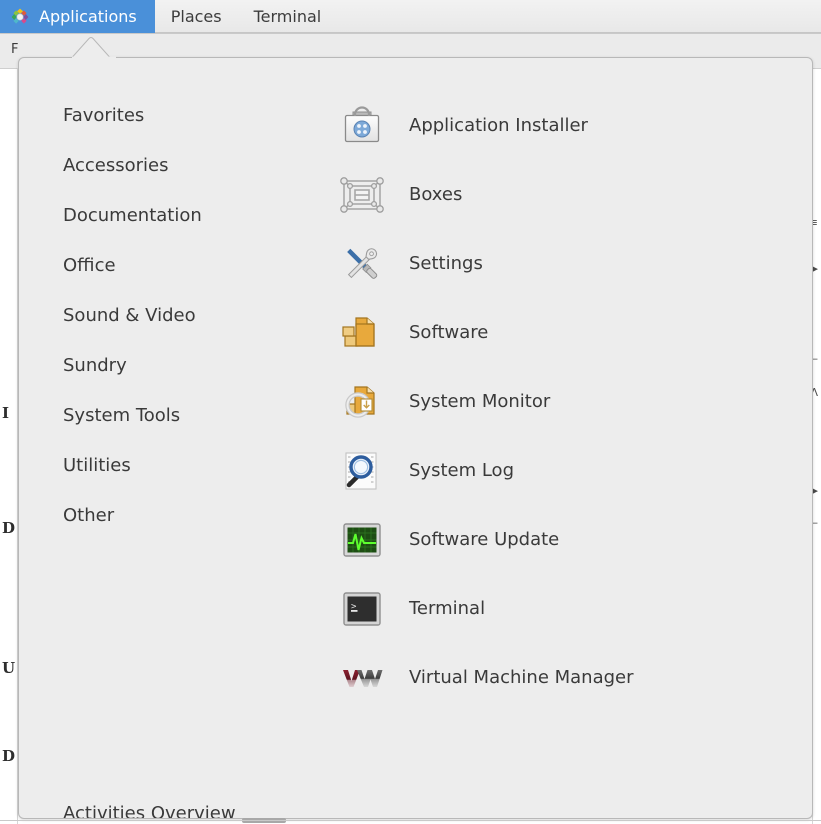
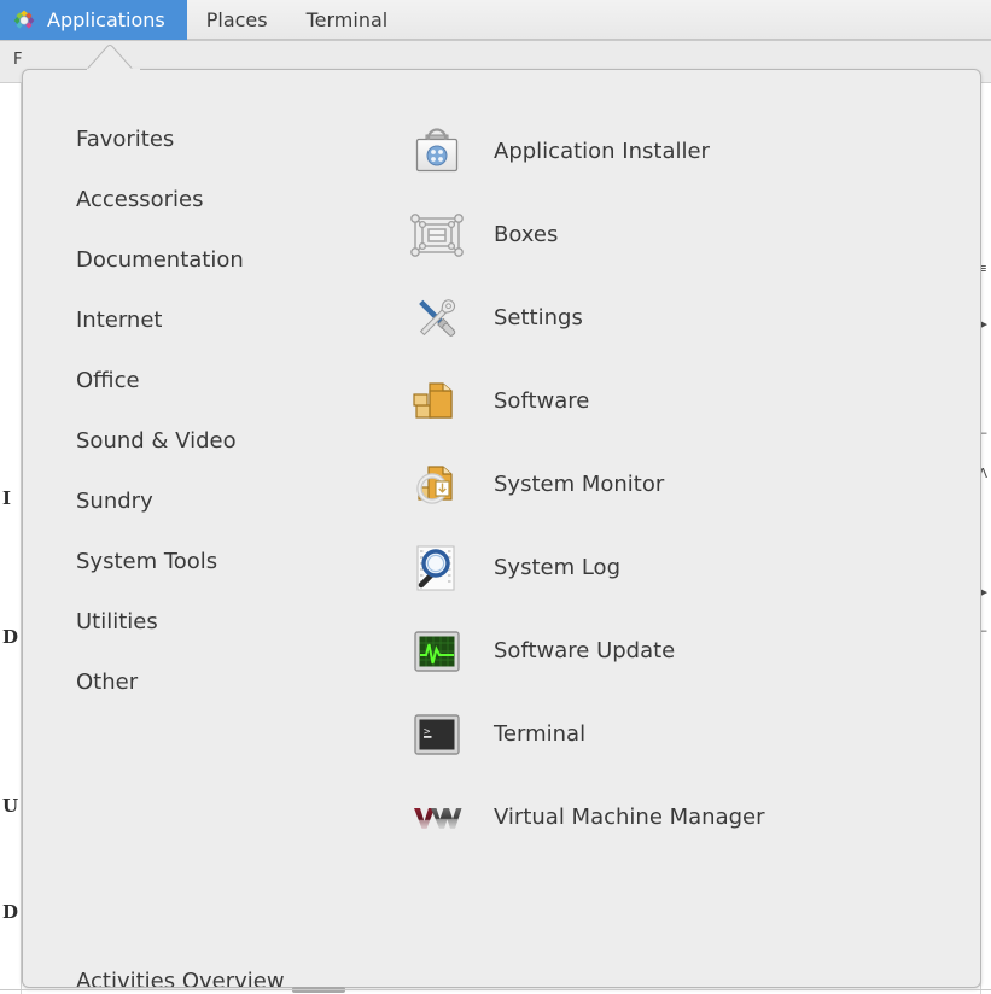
  F
  I
  D
  U
  D
  ≡
  ▸
  Λ
  ▸
  Applications
  Places
  Terminal
  Favorites
  Accessories
  Documentation
+ Internet
  Office
  Sound & Video
  Sundry
  System Tools
  Utilities
  Other
  Application Installer
  Boxes
  Settings
  Software
  System Monitor
  System Log
  Software Update
  >
  Terminal
  Virtual Machine Manager
  Activities Overview
